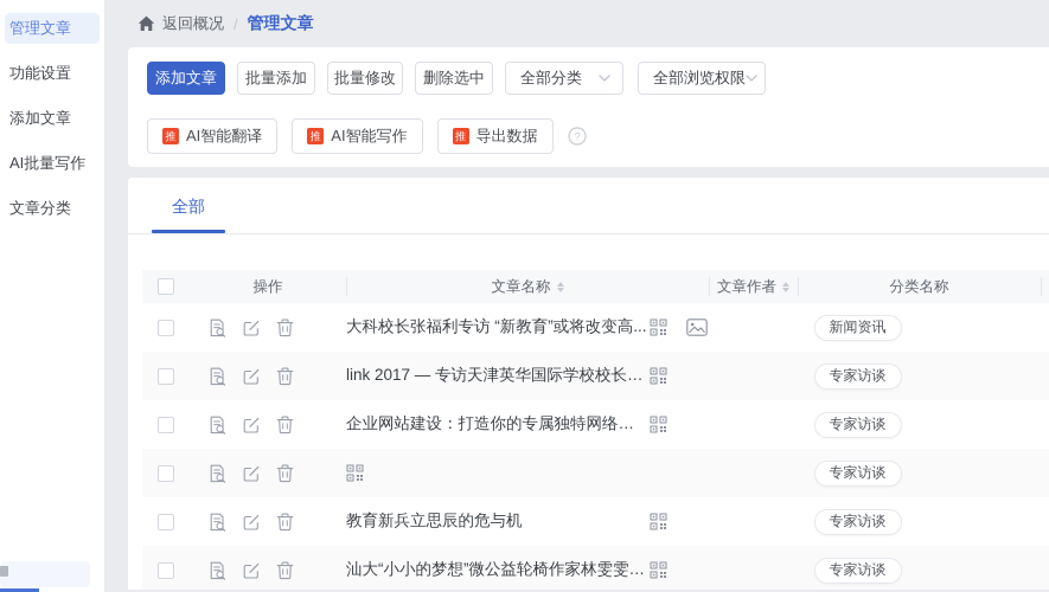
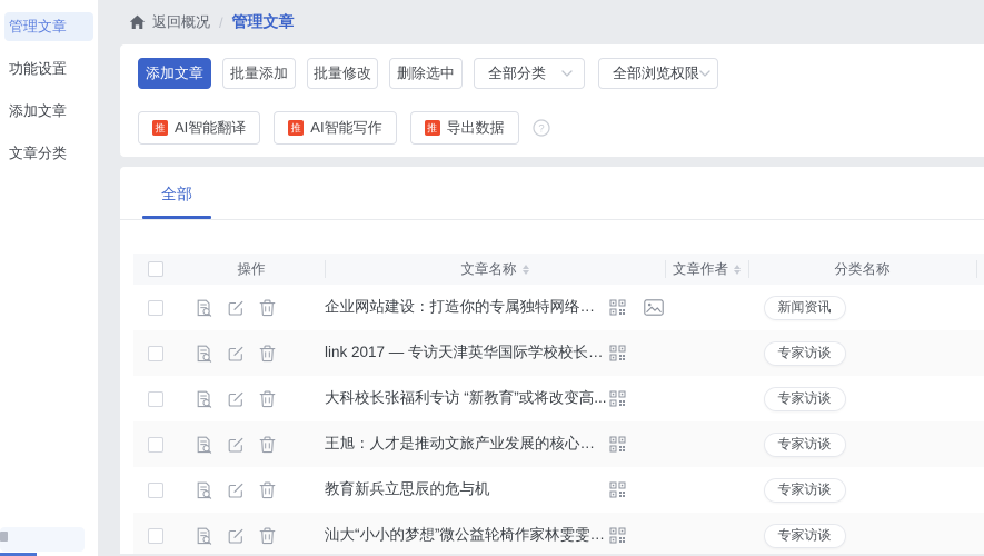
  管理文章
  功能设置
  添加文章
- AI批量写作
  文章分类
  返回概况
  /
  管理文章
  添加文章
  批量添加
  批量修改
  删除选中
  全部分类
  全部浏览权限
  推
  AI智能翻译
  推
  AI智能写作
  推
  导出数据
  ?
  全部
  操作
  文章名称
  文章作者
  分类名称
- 大科校长张福利专访 “新教育”或将改变高...
+ 企业网站建设：打造你的专属独特网络空间
  新闻资讯
  link 2017 — 专访天津英华国际学校校长林
  专家访谈
- 企业网站建设：打造你的专属独特网络空间
+ 大科校长张福利专访 “新教育”或将改变高...
  专家访谈
+ 王旭：人才是推动文旅产业发展的核心动力
  专家访谈
  教育新兵立思辰的危与机
  专家访谈
  汕大“小小的梦想”微公益轮椅作家林雯雯作.
  专家访谈
